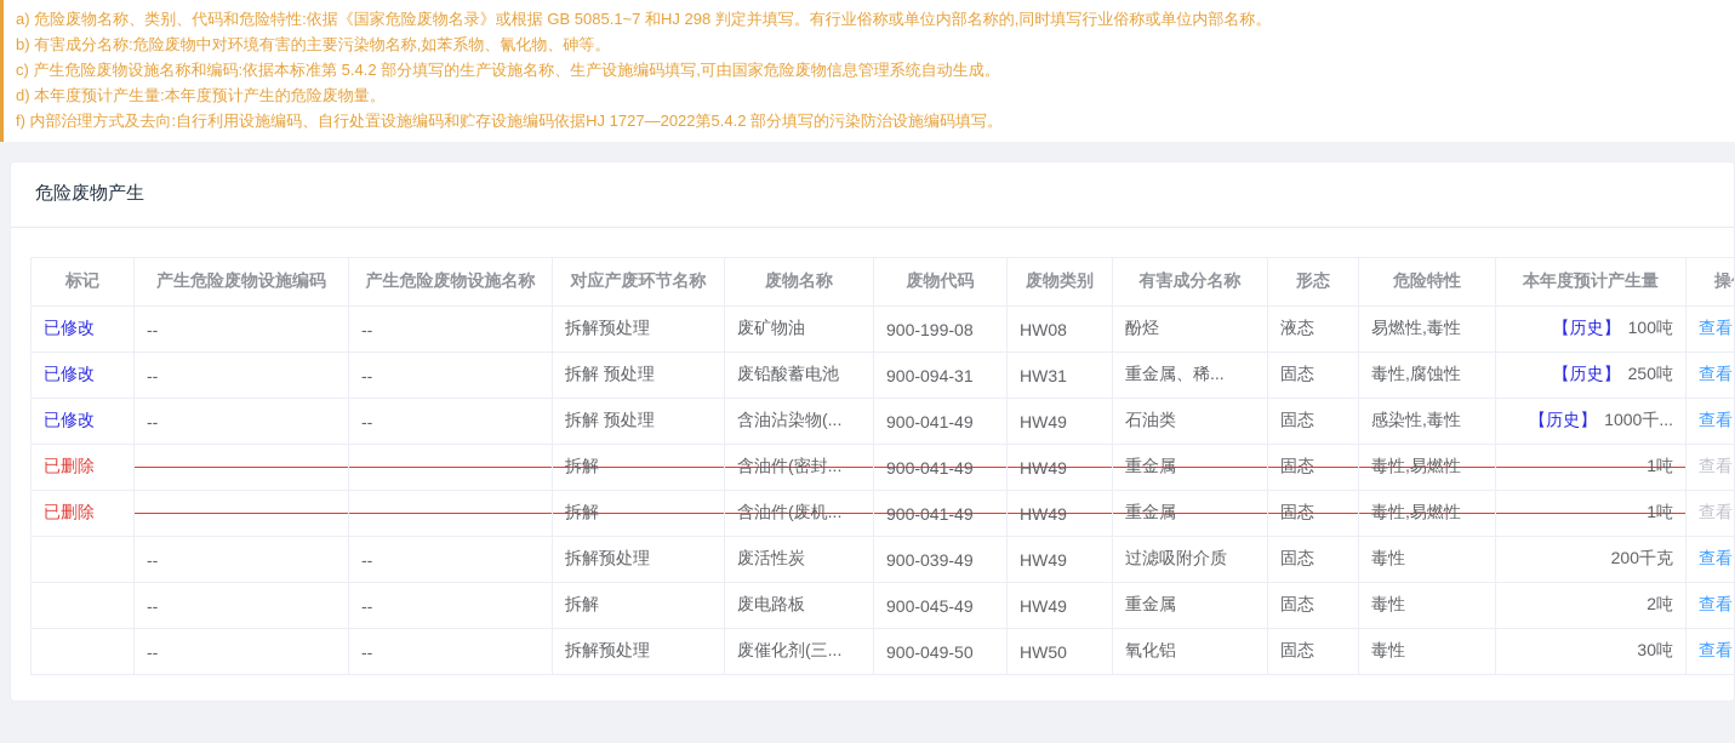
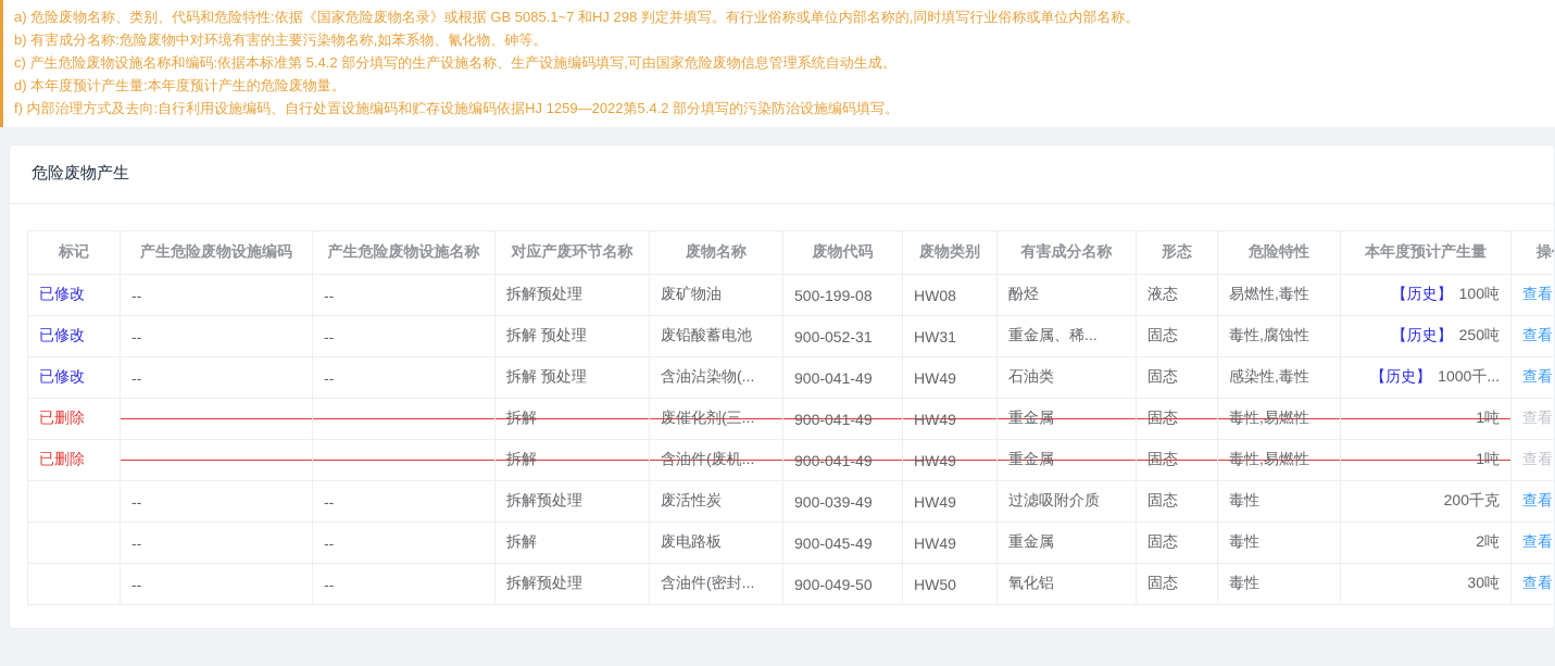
  a) 危险废物名称、类别、代码和危险特性:依据《国家危险废物名录》或根据 GB 5085.1~7 和HJ 298 判定并填写。有行业俗称或单位内部名称的,同时填写行业俗称或单位内部名称。
  b) 有害成分名称:危险废物中对环境有害的主要污染物名称,如苯系物、氰化物、砷等。
  c) 产生危险废物设施名称和编码:依据本标准第 5.4.2 部分填写的生产设施名称、生产设施编码填写,可由国家危险废物信息管理系统自动生成。
  d) 本年度预计产生量:本年度预计产生的危险废物量。
- f) 内部治理方式及去向:自行利用设施编码、自行处置设施编码和贮存设施编码依据HJ 1727—2022第5.4.2 部分填写的污染防治设施编码填写。
+ f) 内部治理方式及去向:自行利用设施编码、自行处置设施编码和贮存设施编码依据HJ 1259—2022第5.4.2 部分填写的污染防治设施编码填写。
  危险废物产生
  标记	产生危险废物设施编码	产生危险废物设施名称	对应产废环节名称	废物名称	废物代码	废物类别	有害成分名称	形态	危险特性	本年度预计产生量	操
- 已修改	--	--	拆解预处理	废矿物油	900-199-08	HW08	酚烃	液态	易燃性,毒性	【历史】 100吨	查看
+ 已修改	--	--	拆解预处理	废矿物油	500-199-08	HW08	酚烃	液态	易燃性,毒性	【历史】 100吨	查看
- 已修改	--	--	拆解 预处理	废铅酸蓄电池	900-094-31	HW31	重金属、稀...	固态	毒性,腐蚀性	【历史】 250吨	查看
+ 已修改	--	--	拆解 预处理	废铅酸蓄电池	900-052-31	HW31	重金属、稀...	固态	毒性,腐蚀性	【历史】 250吨	查看
  已修改	--	--	拆解 预处理	含油沾染物(...	900-041-49	HW49	石油类	固态	感染性,毒性	【历史】 1000千...	查看
- 已删除			拆解	含油件(密封...	900-041-49	HW49	重金属	固态	毒性,易燃性	1吨	查看
+ 已删除			拆解	废催化剂(三...	900-041-49	HW49	重金属	固态	毒性,易燃性	1吨	查看
  已删除			拆解	含油件(废机...	900-041-49	HW49	重金属	固态	毒性,易燃性	1吨	查看
  	--	--	拆解预处理	废活性炭	900-039-49	HW49	过滤吸附介质	固态	毒性	200千克	查看
  	--	--	拆解	废电路板	900-045-49	HW49	重金属	固态	毒性	2吨	查看
- 	--	--	拆解预处理	废催化剂(三...	900-049-50	HW50	氧化铝	固态	毒性	30吨	查看
+ 	--	--	拆解预处理	含油件(密封...	900-049-50	HW50	氧化铝	固态	毒性	30吨	查看
